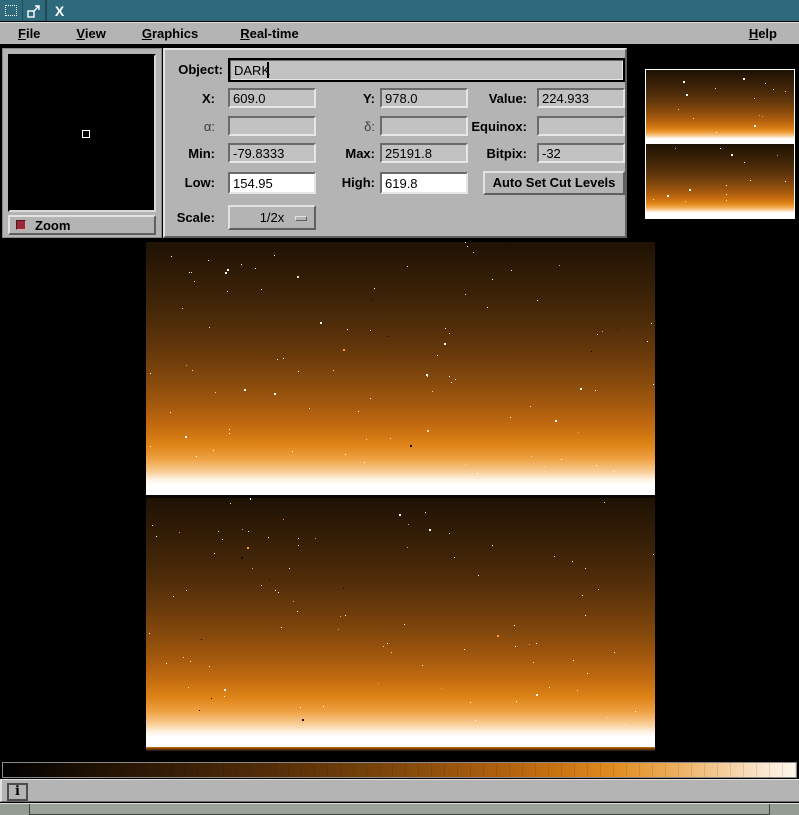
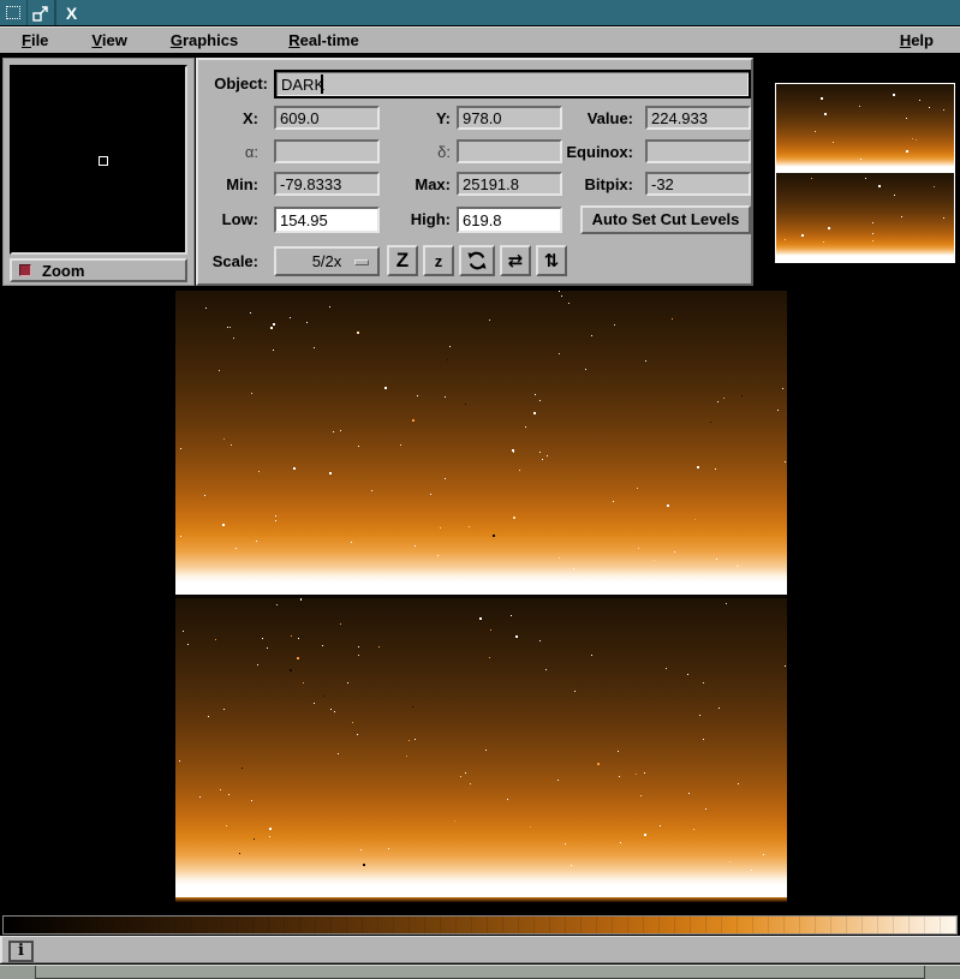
  X
  File
  View
  Graphics
  Real-time
  Help
  Zoom
  Object:
  DARK
  X:
  609.0
  Y:
  978.0
  Value:
  224.933
  α:
  δ:
  Equinox:
  Min:
  -79.8333
  Max:
  25191.8
  Bitpix:
  -32
  Low:
  154.95
  High:
  619.8
  Auto Set Cut Levels
  Scale:
- 1/2x
+ 5/2x
+ Z
+ z
+ ⇄
+ ⇅
  i
